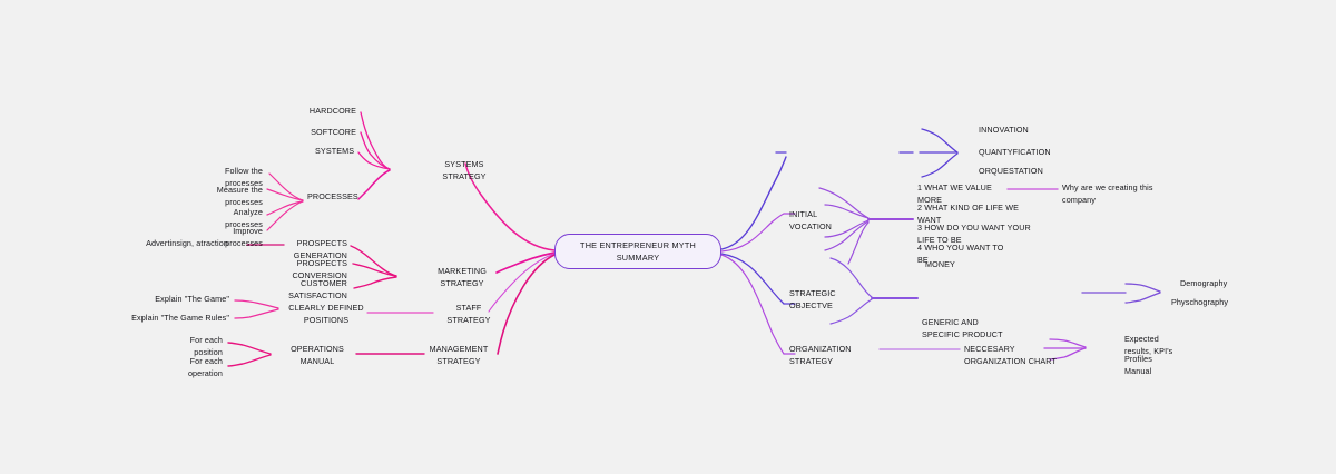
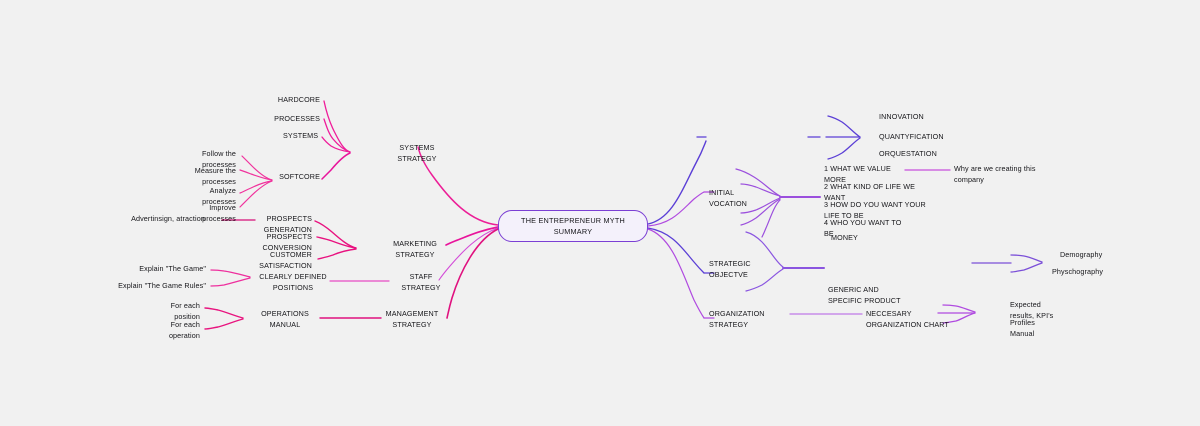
  THE ENTREPRENEUR MYTH
  SUMMARY
  SYSTEMS STRATEGY
  MARKETING STRATEGY
  STAFF STRATEGY
  MANAGEMENT STRATEGY
  HARDCORE
- SOFTCORE
+ PROCESSES
  SYSTEMS
- PROCESSES
+ SOFTCORE
  Follow the processes
  Measure the processes
  Analyze processes
  Improve processes
  PROSPECTS GENERATION
  PROSPECTS CONVERSION
  CUSTOMER SATISFACTION
  Advertinsign, atraction
  CLEARLY DEFINED POSITIONS
  Explain "The Game"
  Explain "The Game Rules"
  OPERATIONS MANUAL
  For each position
  For each operation
  INITIAL VOCATION
  STRATEGIC OBJECTVE
  ORGANIZATION STRATEGY
  INNOVATION
  QUANTYFICATION
  ORQUESTATION
  1 WHAT WE VALUE MORE
  2 WHAT KIND OF LIFE WE WANT
  3 HOW DO YOU WANT YOUR LIFE TO BE
  4 WHO YOU WANT TO BE
  MONEY
  Why are we creating this company
  GENERIC AND SPECIFIC PRODUCT
  Demography
  Physchography
  NECCESARY ORGANIZATION CHART
  Expected results, KPI's
  Profiles Manual
